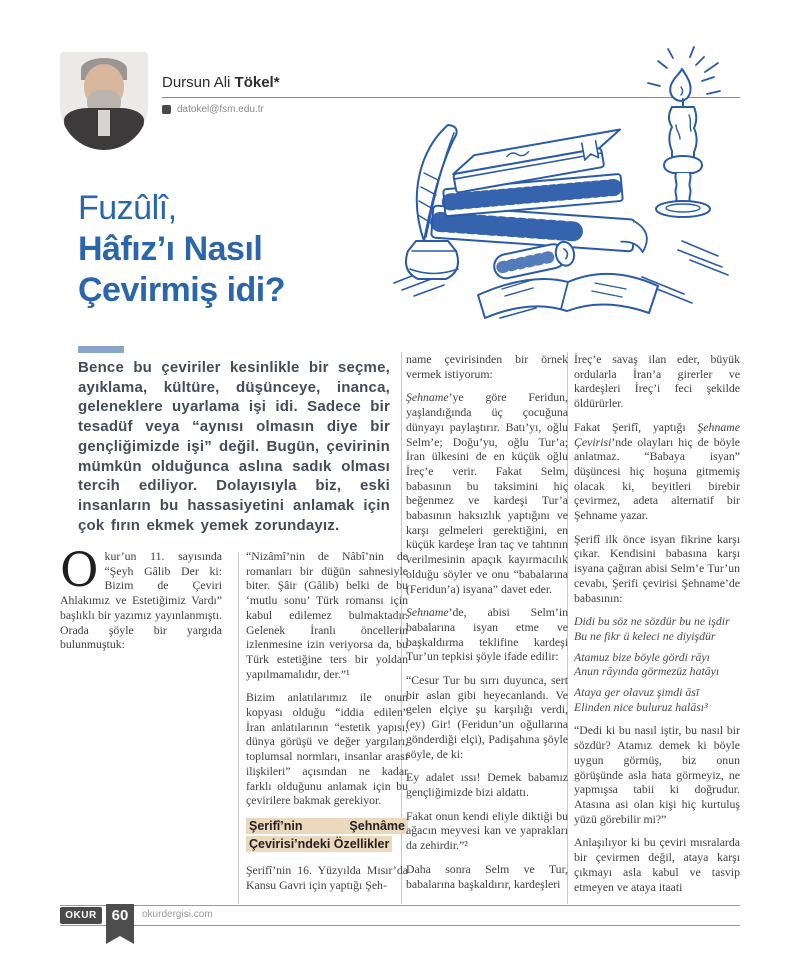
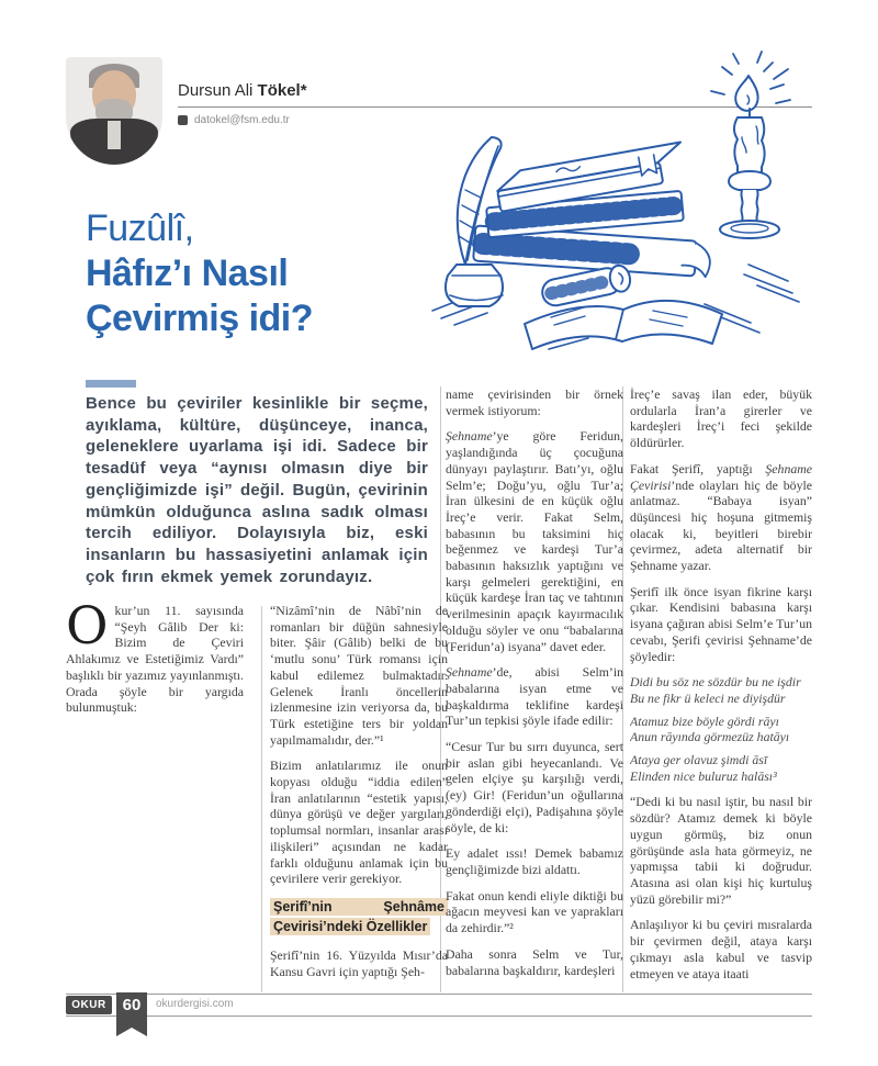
  Dursun Ali Tökel*
  datokel@fsm.edu.tr
  Fuzûlî,
  Hâfız’ı Nasıl
  Çevirmiş idi?
  Bence bu çeviriler kesinlikle bir seçme, ayıklama, kültüre, düşünceye, inanca, geleneklere uyarlama işi idi. Sadece bir tesadüf veya “aynısı olmasın diye bir gençliğimizde işi” değil. Bugün, çevirinin mümkün olduğunca aslına sadık olması tercih ediliyor. Dolayısıyla biz, eski insanların bu hassasiyetini anlamak için çok fırın ekmek yemek zorundayız.
  O
  kur’un 11. sayısında “Şeyh Gâlib Der ki: Bizim de Çeviri Ahlakımız ve Estetiğimiz Vardı” başlıklı bir yazımız yayınlanmıştı. Orada şöyle bir yargıda bulunmuştuk:
  “Nizâmî’nin de Nâbî’nin de romanları bir düğün sahnesiyle biter. Şâir (Gâlib) belki de bu ‘mutlu sonu’ Türk romansı için kabul edilemez bulmaktadır. Gelenek İranlı öncellerin izlenmesine izin veriyorsa da, bu Türk estetiğine ters bir yoldan yapılmamalıdır, der.”¹
- Bizim anlatılarımız ile onun kopyası olduğu “iddia edilen” İran anlatılarının “estetik yapısı, dünya görüşü ve değer yargıları, toplumsal normları, insanlar arası ilişkileri” açısından ne kadar farklı olduğunu anlamak için bu çevirilere bakmak gerekiyor.
+ Bizim anlatılarımız ile onun kopyası olduğu “iddia edilen” İran anlatılarının “estetik yapısı, dünya görüşü ve değer yargıları, toplumsal normları, insanlar arası ilişkileri” açısından ne kadar farklı olduğunu anlamak için bu çevirilere verir gerekiyor.
  Şerifî’nin Şehnâme Çevirisi’ndeki Özellikler
  Şerifî’nin 16. Yüzyılda Mısır’da Kansu Gavri için yaptığı Şeh-
  name çevirisinden bir örnek vermek istiyorum:
  Şehname’ye göre Feridun, yaşlandığında üç çocuğuna dünyayı paylaştırır. Batı’yı, oğlu Selm’e; Doğu’yu, oğlu Tur’a; İran ülkesini de en küçük oğlu İreç’e verir. Fakat Selm, babasının bu taksimini hiç beğenmez ve kardeşi Tur’a babasının haksızlık yaptığını ve karşı gelmeleri gerektiğini, en küçük kardeşe İran taç ve tahtının verilmesinin apaçık kayırmacılık olduğu söyler ve onu “babalarına (Feridun’a) isyana” davet eder.
  Şehname’de, abisi Selm’in babalarına isyan etme ve başkaldırma teklifine kardeşi Tur’un tepkisi şöyle ifade edilir:
  “Cesur Tur bu sırrı duyunca, sert bir aslan gibi heyecanlandı. Ve gelen elçiye şu karşılığı verdi, (ey) Gir! (Feridun’un oğullarına gönderdiği elçi), Padişahına şöyle söyle, de ki:
  Ey adalet ıssı! Demek babamız gençliğimizde bizi aldattı.
  Fakat onun kendi eliyle diktiği bu ağacın meyvesi kan ve yaprakları da zehirdir.”²
  Daha sonra Selm ve Tur, babalarına başkaldırır, kardeşleri
  İreç’e savaş ilan eder, büyük ordularla İran’a girerler ve kardeşleri İreç’i feci şekilde öldürürler.
  Fakat Şerifî, yaptığı Şehname Çevirisi’nde olayları hiç de böyle anlatmaz. “Babaya isyan” düşüncesi hiç hoşuna gitmemiş olacak ki, beyitleri birebir çevirmez, adeta alternatif bir Şehname yazar.
- Şerifî ilk önce isyan fikrine karşı çıkar. Kendisini babasına karşı isyana çağıran abisi Selm’e Tur’un cevabı, Şerifi çevirisi Şehname’de babasının:
+ Şerifî ilk önce isyan fikrine karşı çıkar. Kendisini babasına karşı isyana çağıran abisi Selm’e Tur’un cevabı, Şerifi çevirisi Şehname’de şöyledir:
  Didi bu söz ne sözdür bu ne işdir
  Bu ne fikr ü keleci ne diyişdür
  Atamuz bize böyle gördi rāyı
  Anun rāyında görmezüz hatāyı
  Ataya ger olavuz şimdi āsī
  Elinden nice buluruz halāsı³
  “Dedi ki bu nasıl iştir, bu nasıl bir sözdür? Atamız demek ki böyle uygun görmüş, biz onun görüşünde asla hata görmeyiz, ne yapmışsa tabii ki doğrudur. Atasına asi olan kişi hiç kurtuluş yüzü görebilir mi?”
  Anlaşılıyor ki bu çeviri mısralarda bir çevirmen değil, ataya karşı çıkmayı asla kabul ve tasvip etmeyen ve ataya itaati
  OKUR
  60
  okurdergisi.com
